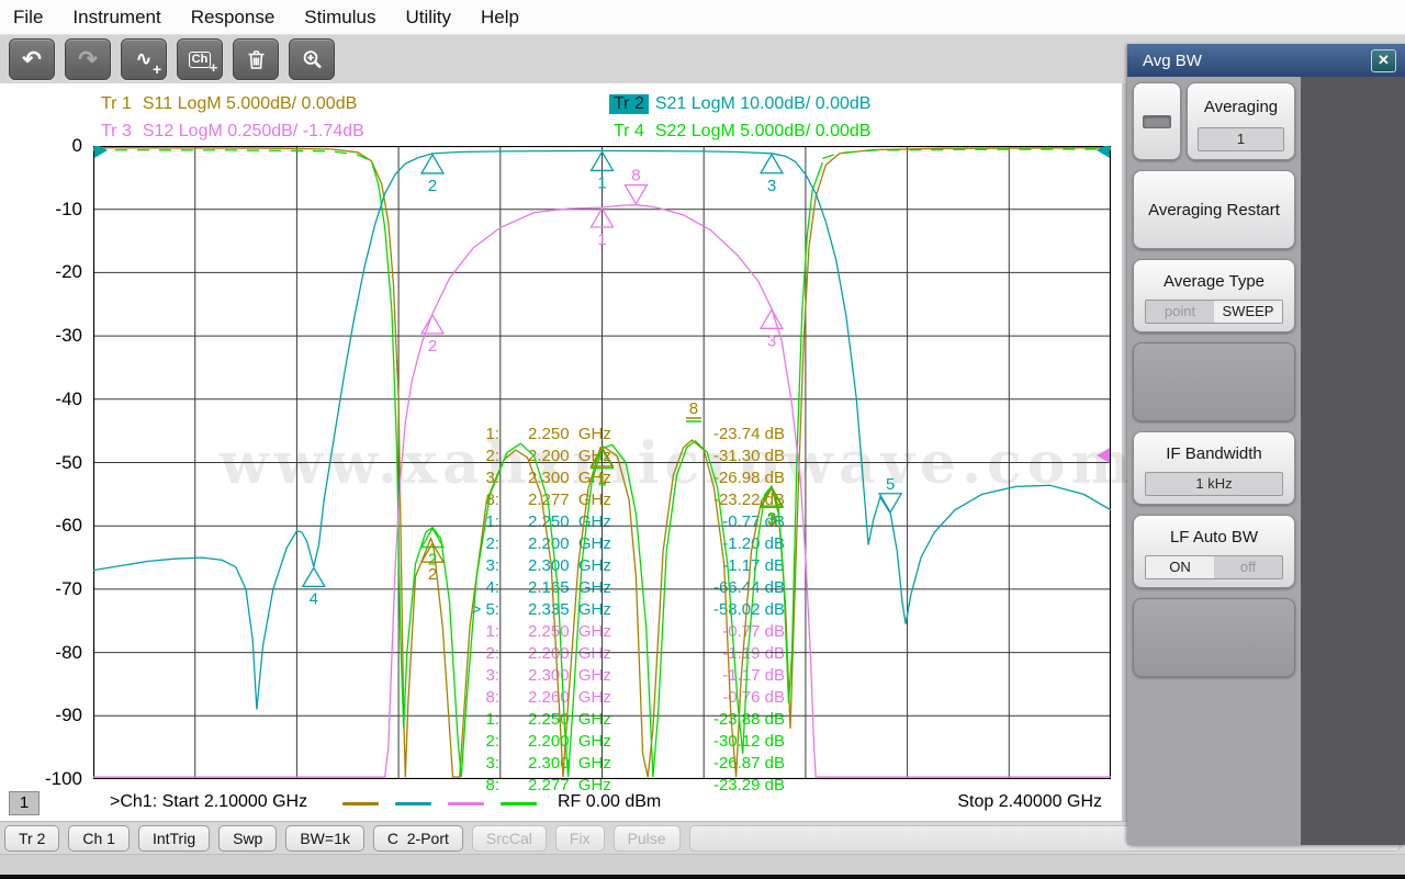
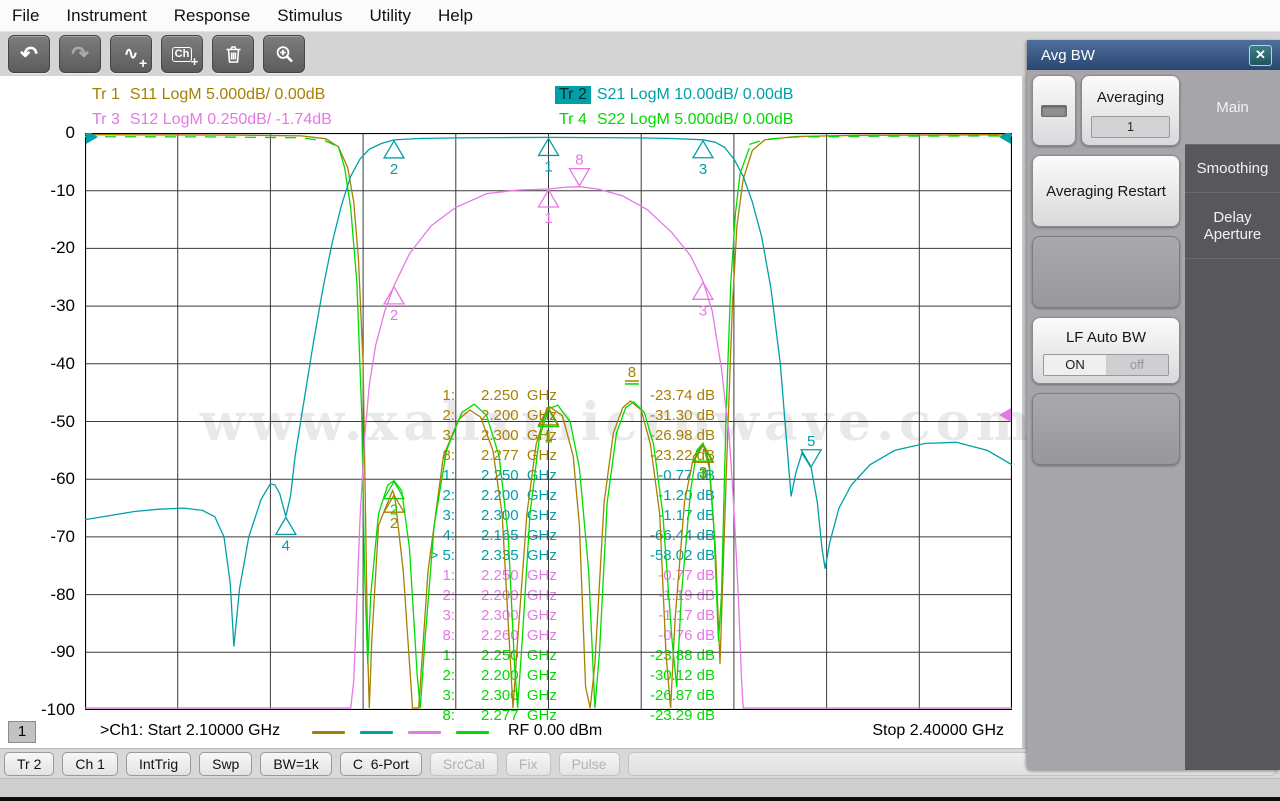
  File
  Instrument
  Response
  Stimulus
  Utility
  Help
  ↶
  ↷
  ∿
  +
  Ch
  +
  www.xahxmicrowave.com
  Tr 1 S11 LogM 5.000dB/ 0.00dB
  Tr 2 S21 LogM 10.00dB/ 0.00dB
  Tr 3 S12 LogM 0.250dB/ -1.74dB
  Tr 4 S22 LogM 5.000dB/ 0.00dB
  0
  -10
  -20
  -30
  -40
  -50
  -60
  -70
  -80
  -90
  -100
  1:
  2.250 GHz
  -23.74 dB
  2:
  2.200 G
  -31.30 dB
  2.300 GHz
  -26.98 dB
  8:
  2.277 GHz
  23.22 d
  1:
  2.250 GHz
  -0.77 d
  2:
  2.200Hz
  1.20 dB
  3:
  2.30 GHz
  -1.1 dB
  4:
  2.165 GHz
  -66.44 dB
  > 5:
  2.335 GHz
  -58.2 dB
  1:
  2.20 GHz
  -.77 dB
  2:
  2.200 GHz
  -1.19 dB
  3:
  2.300 GHz
  -1.7 dB
  8:
  2.260 GHz
  -06 dB
  1:
  2.25 GHz
  -2388 dB
  2:
  2.200 GHz
  -3.12 dB
  3:
  2.30 GHz
  -26.87 dB
  8:
  2.277 GHz
  -23.29 dB
  1
  2
  3
  4
  5
  1
  2
  3
  2
  8
  1
  2
  3
  8
  1
  >Ch1: Start 2.10000 GHz
  RF 0.00 dBm
  Stop 2.40000 GHz
  Tr 2
  Ch 1
  IntTrig
  Swp
  BW=1k
- C 2-Port
+ C 6-Port
  SrcCal
  Fix
  Pulse
  Avg BW
  ✕
  Averaging
  1
  Averaging Restart
- Average Type
- point
- SWEEP
- IF Bandwidth
- 1 kHz
  LF Auto BW
  ON
  off
+ Main
+ Smoothing
+ Delay Aperture
